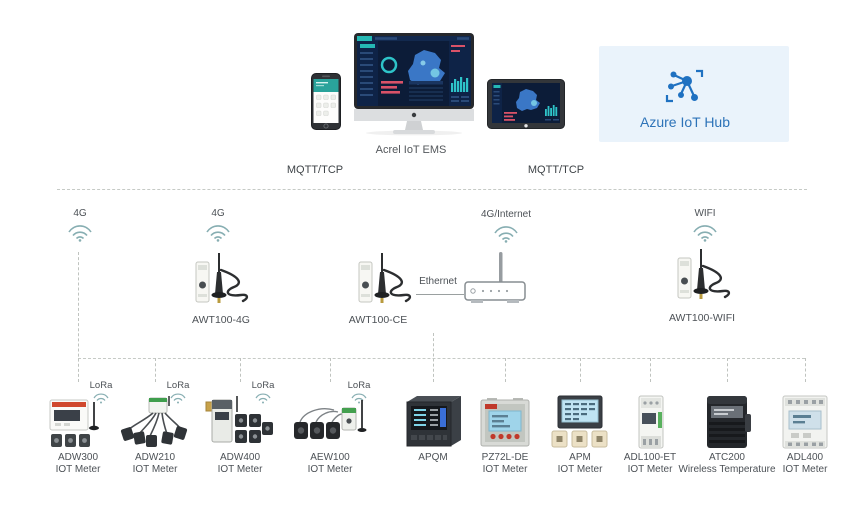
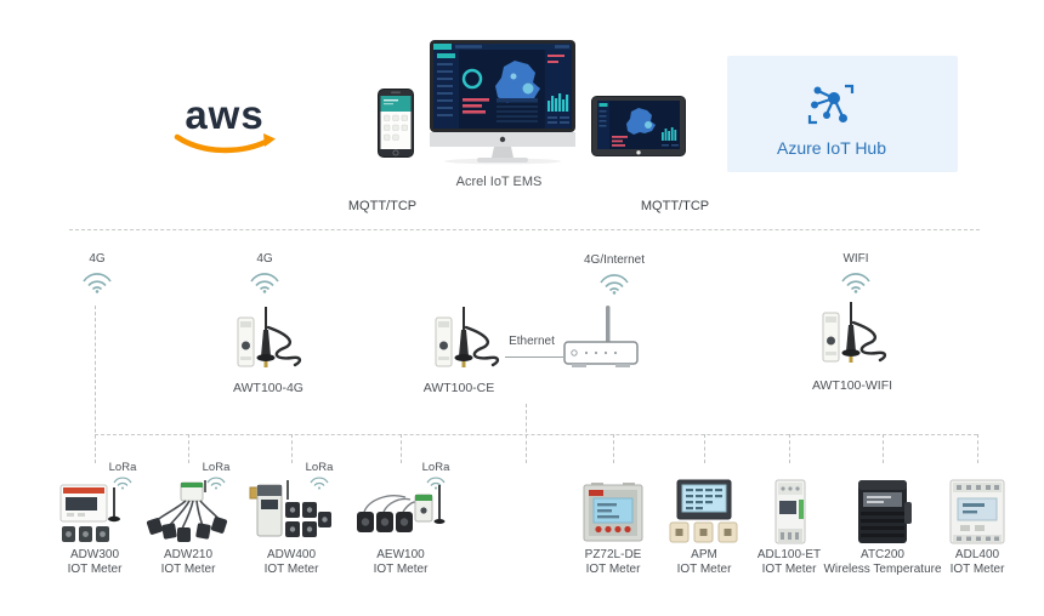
+ aws
  Acrel IoT EMS
  Azure IoT Hub
  MQTT/TCP
  MQTT/TCP
  4G
  4G
  4G/Internet
  WIFI
  AWT100-4G
  AWT100-CE
  Ethernet
  AWT100-WIFI
  LoRa
  ADW300
  IOT Meter
  LoRa
  ADW210
  IOT Meter
  LoRa
  ADW400
  IOT Meter
  LoRa
  AEW100
  IOT Meter
- APQM
  PZ72L-DE
  IOT Meter
  APM
  IOT Meter
  ADL100-ET
  IOT Meter
  ATC200
  Wireless Temperature
  ADL400
  IOT Meter
